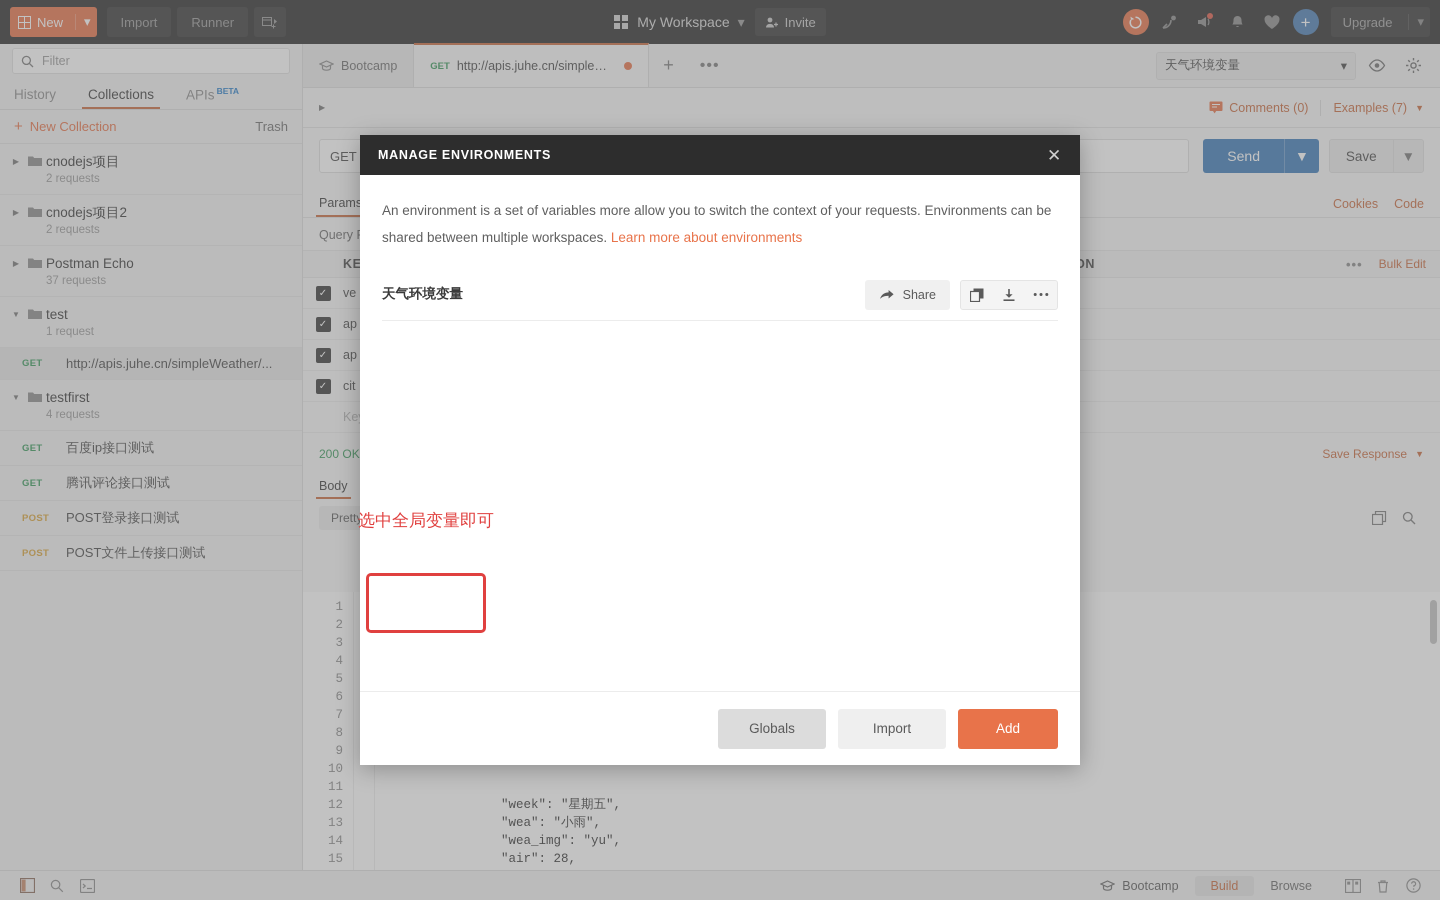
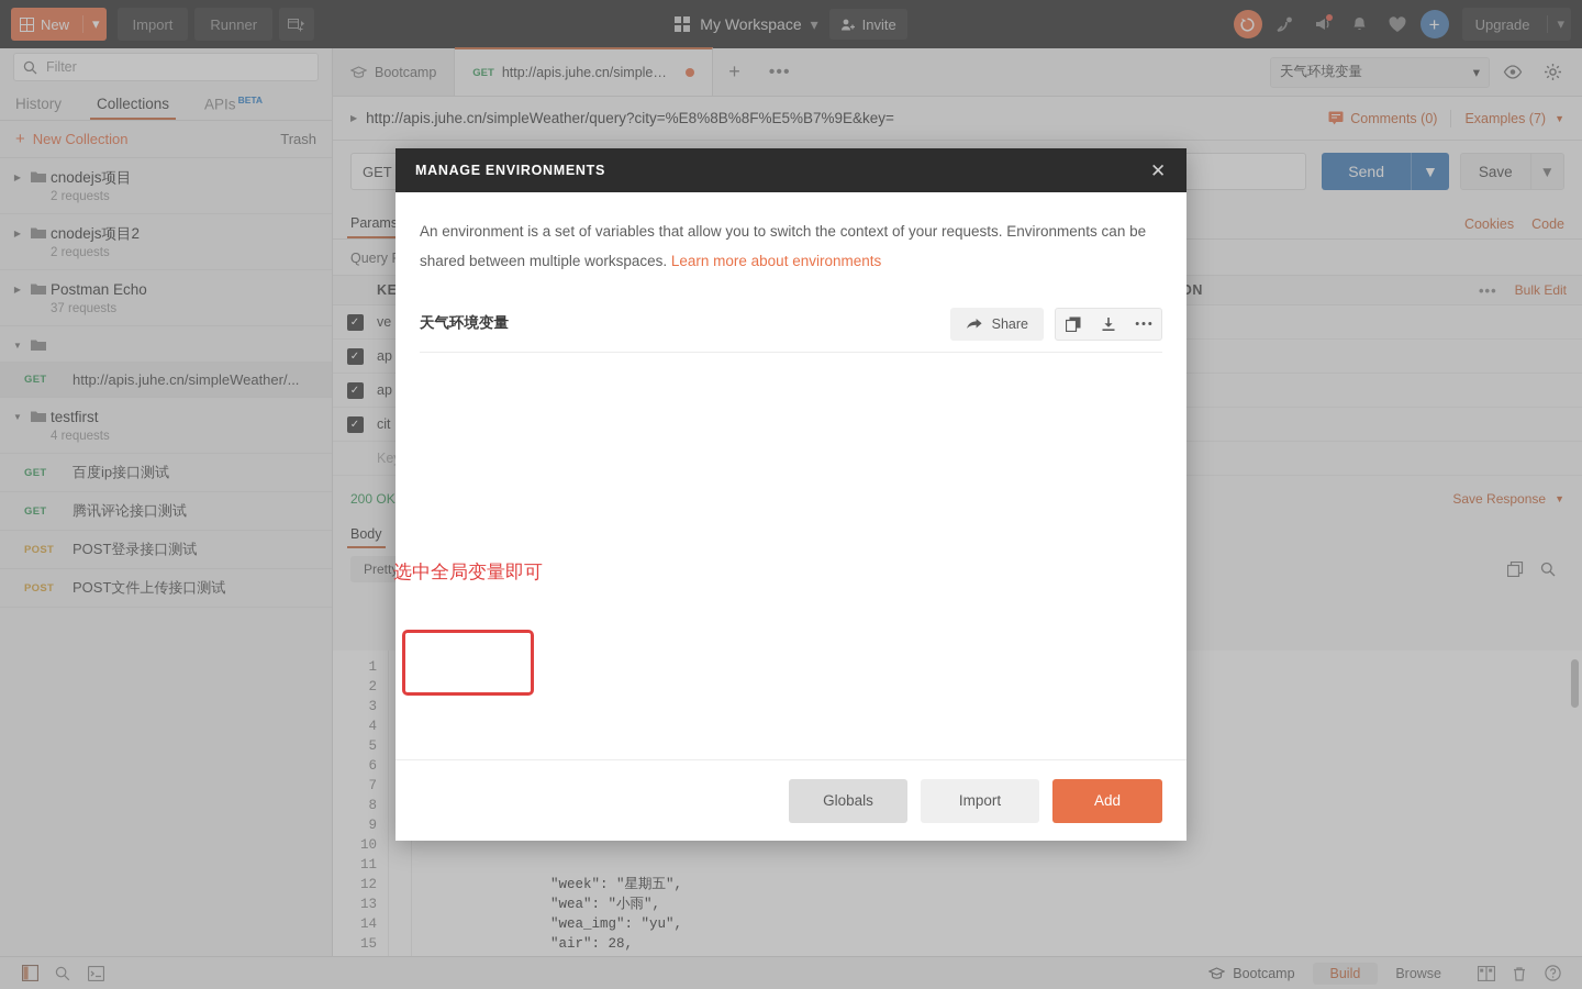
  New
  ▾
  Import
  Runner
  My Workspace
  ▾
  Invite
  +
  Upgrade
  ▾
  Filter
  History
  Collections
  APIs BETA
  +
  New Collection
  Trash
  ▶
  cnodejs项目
  2 requests
  ▶
  cnodejs项目2
  2 requests
  ▶
  Postman Echo
  37 requests
  ▼
- test
- 1 request
  GET
  http://apis.juhe.cn/simpleWeather/...
  ▼
  testfirst
  4 requests
  GET
  百度ip接口测试
  GET
  腾讯评论接口测试
  POST
  POST登录接口测试
  POST
  POST文件上传接口测试
  Bootcamp
  GET
  http://apis.juhe.cn/simpleWe
  +
  •••
  天气环境变量
  ▾
  ▶
+ http://apis.juhe.cn/simpleWeather/query?city=%E8%8B%8F%E5%B7%9E&key=
  Comments (0)
  Examples (7)
  ▼
  GET
  Send
  ▼
  Save
  ▼
  Params
  Cookies
  Code
  •••
  Bulk Edit
  ✓
  ve
  ✓
  ap
  ✓
  ap
  ✓
  cit
  200 OK
  Save Response
  ▼
  Body
  Prett
  1
  2
  3
  4
  5
  6
  7
  8
  9
  10
  11
  12
  13
  14
  15
  "week": "星期五",
  "wea": "小雨",
  "wea_img": "yu",
  "air": 28,
  Bootcamp
  Build
  Browse
  MANAGE ENVIRONMENTS
  ✕
- An environment is a set of variables more allow you to switch the context of your requests. Environments can be shared between multiple workspaces. Learn more about environments
+ An environment is a set of variables that allow you to switch the context of your requests. Environments can be shared between multiple workspaces. Learn more about environments
  天气环境变量
  Share
  Globals
  Import
  Add
  选中全局变量即可
